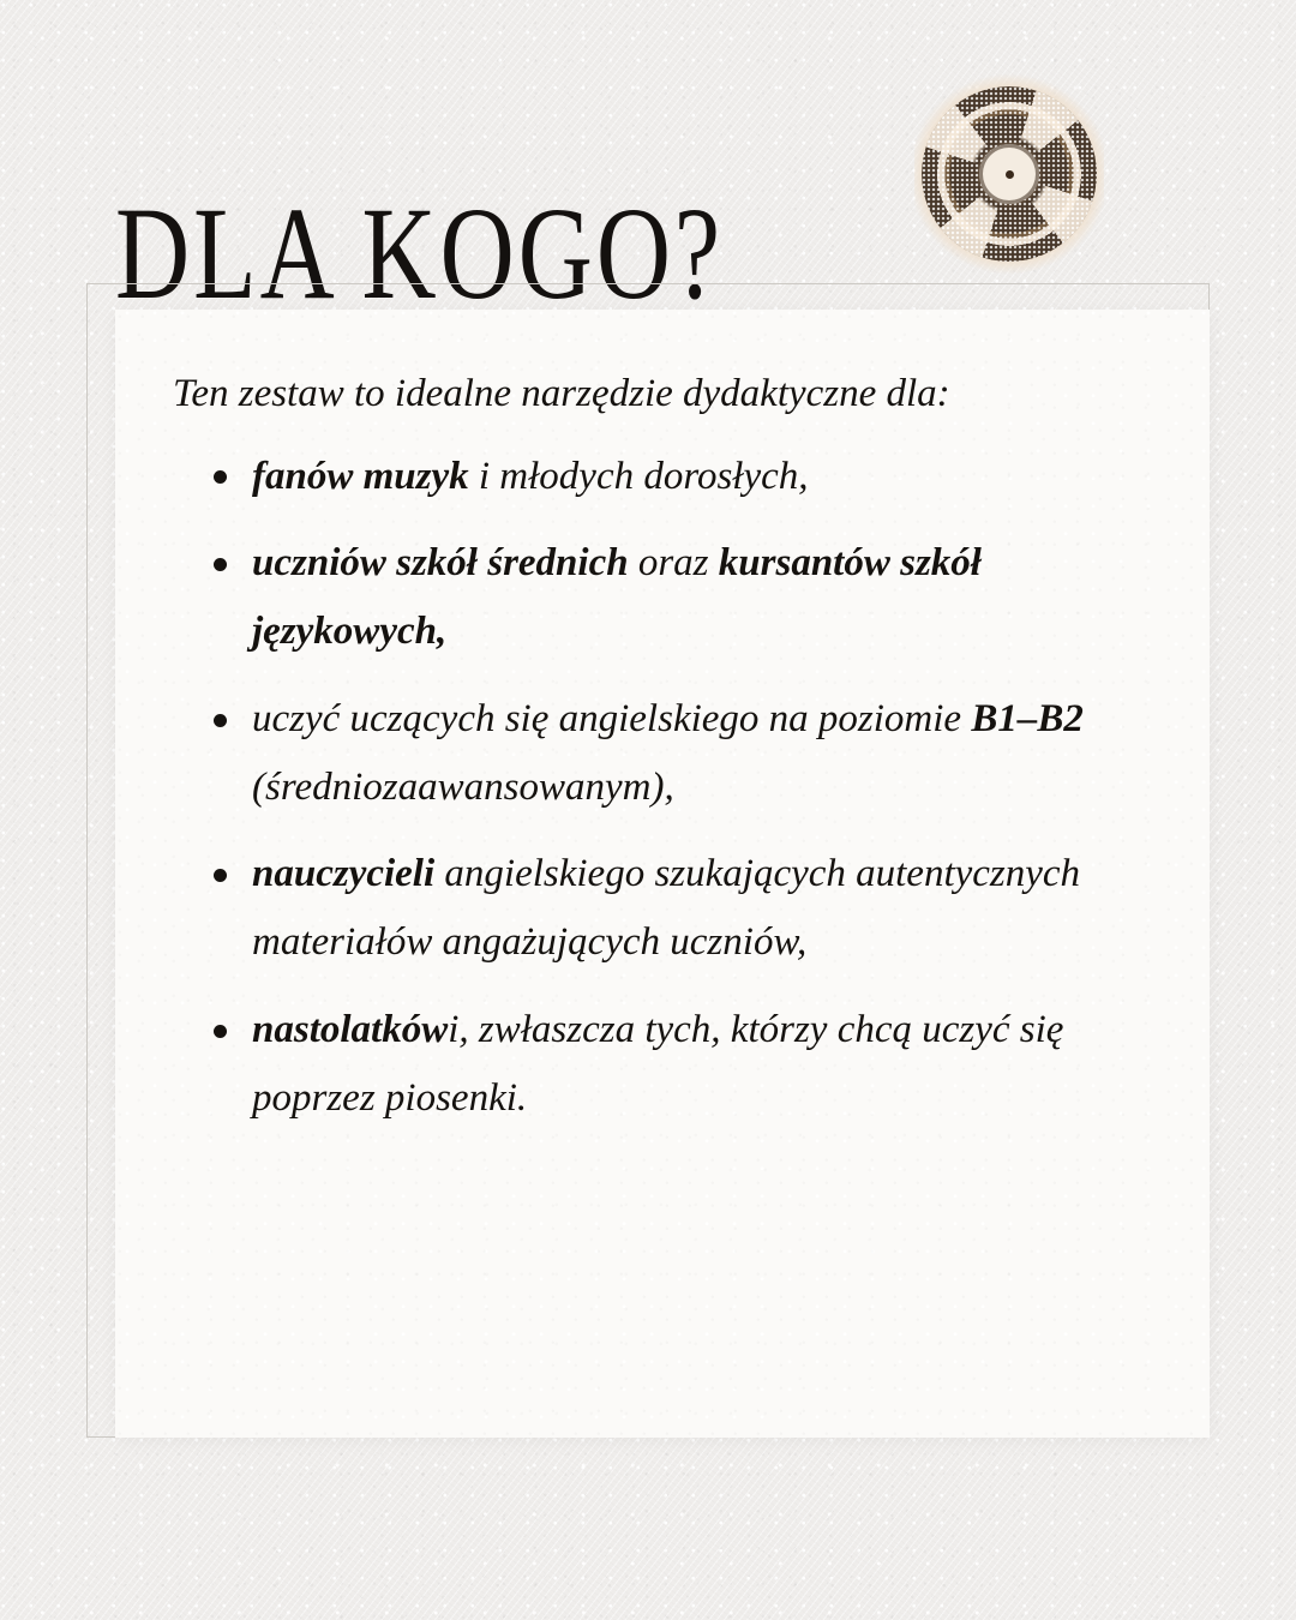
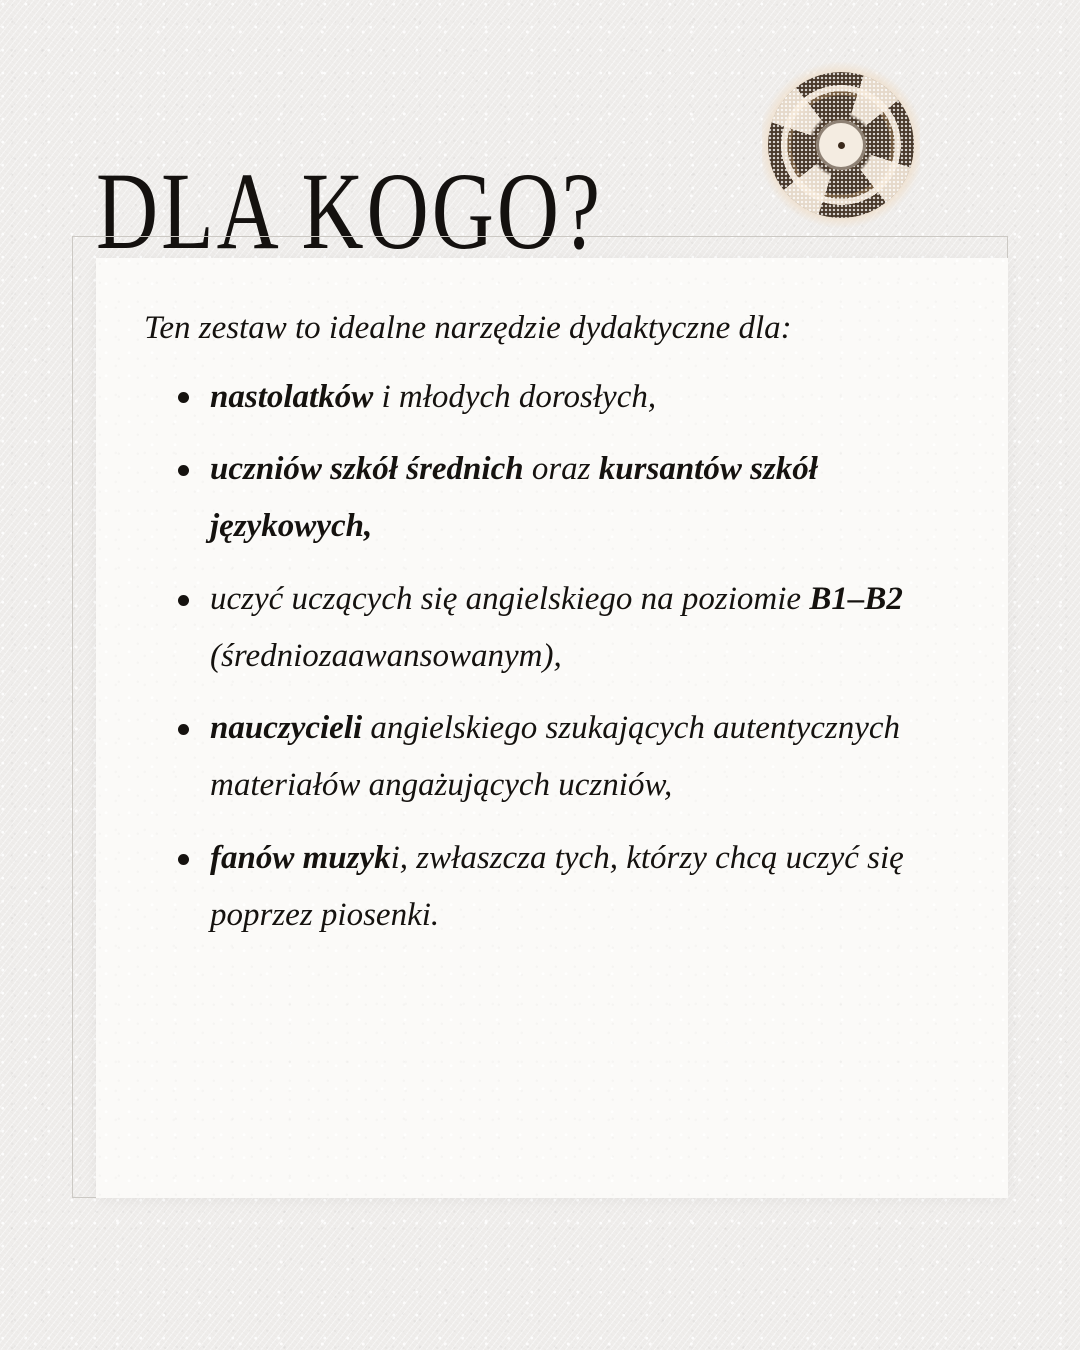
  DLA KOGO?
  Ten zestaw to idealne narzędzie dydaktyczne dla:
- fanów muzyk i młodych dorosłych,
+ nastolatków i młodych dorosłych,
  uczniów szkół średnich oraz kursantów szkół językowych,
  uczyć uczących się angielskiego na poziomie B1–B2 (średniozaawansowanym),
  nauczycieli angielskiego szukających autentycznych materiałów angażujących uczniów,
- nastolatkówi, zwłaszcza tych, którzy chcą uczyć się poprzez piosenki.
+ fanów muzyki, zwłaszcza tych, którzy chcą uczyć się poprzez piosenki.
